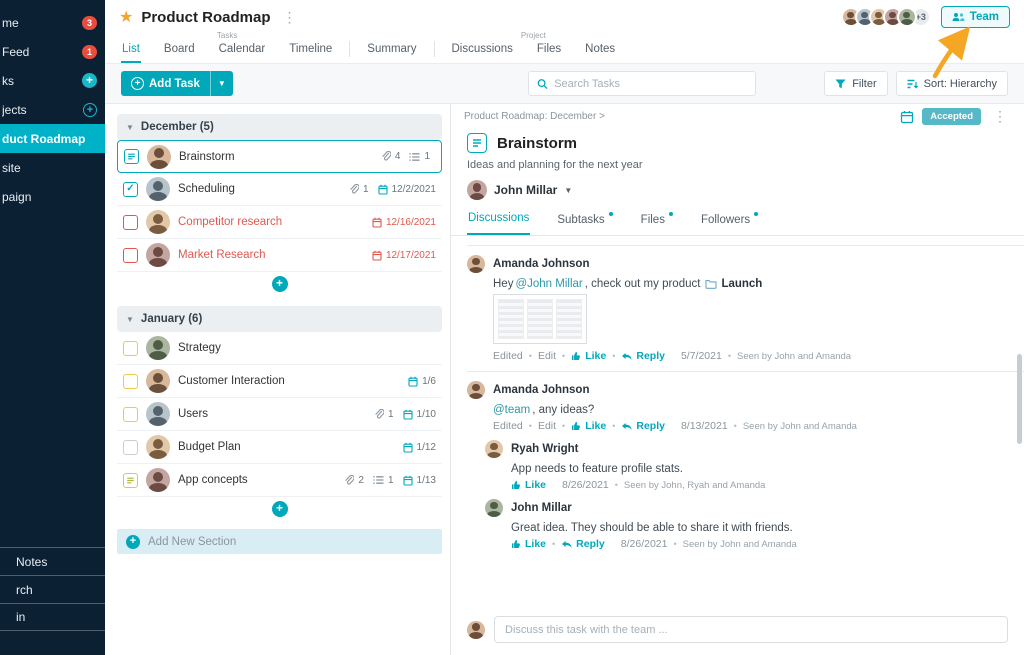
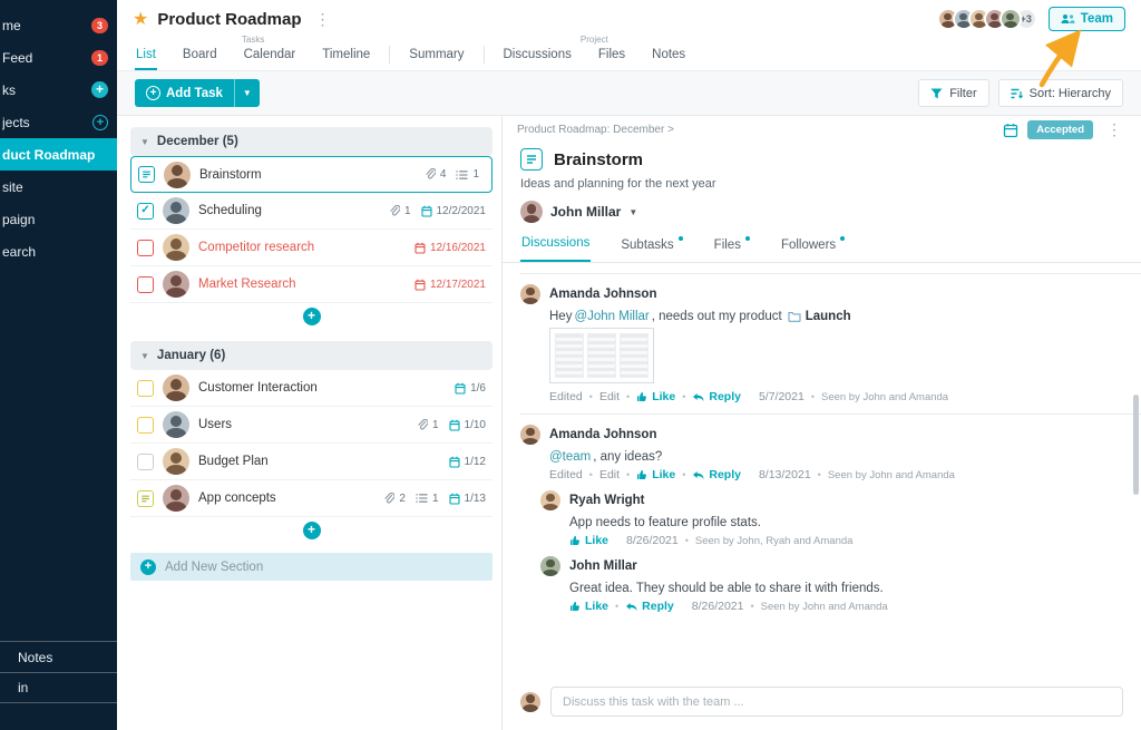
  me
  3
  Feed
  1
  ks
  +
  jects
  +
  duct Roadmap
  site
  paign
+ earch
  Notes
- rch
  in
  ★
  Product Roadmap
  ⋮
  +3
  Team
  Tasks
  List
  Board
  Calendar
  Timeline
  Summary
  Project
  Discussions
  Files
  Notes
  +
  Add Task
  ▼
- Search Tasks
  Filter
  Sort: Hierarchy
  ▼
  December (5)
  Brainstorm
  4
  1
  ✓
  Scheduling
  1
  12/2/2021
  Competitor research
  12/16/2021
  Market Research
  12/17/2021
  +
  ▼
  January (6)
- Strategy
  Customer Interaction
  1/6
  Users
  1
  1/10
  Budget Plan
  1/12
  App concepts
  2
  1
  1/13
  +
  +
  Add New Section
  Product Roadmap: December >
  Accepted
  ⋮
  Brainstorm
  Ideas and planning for the next year
  John Millar
  ▼
  Discussions
  Subtasks
  Files
  Followers
  Amanda Johnson
  Hey
  @John Millar
- , check out my product
+ , needs out my product
  Launch
  Edited
  •
  Edit
  •
  Like
  •
  Reply
  5/7/2021
  •
  Seen by John and Amanda
  Amanda Johnson
  @team
  , any ideas?
  Edited
  •
  Edit
  •
  Like
  •
  Reply
  8/13/2021
  •
  Seen by John and Amanda
  Ryah Wright
  App needs to feature profile stats.
  Like
  8/26/2021
  •
  Seen by John, Ryah and Amanda
  John Millar
  Great idea. They should be able to share it with friends.
  Like
  •
  Reply
  8/26/2021
  •
  Seen by John and Amanda
  Discuss this task with the team ...
